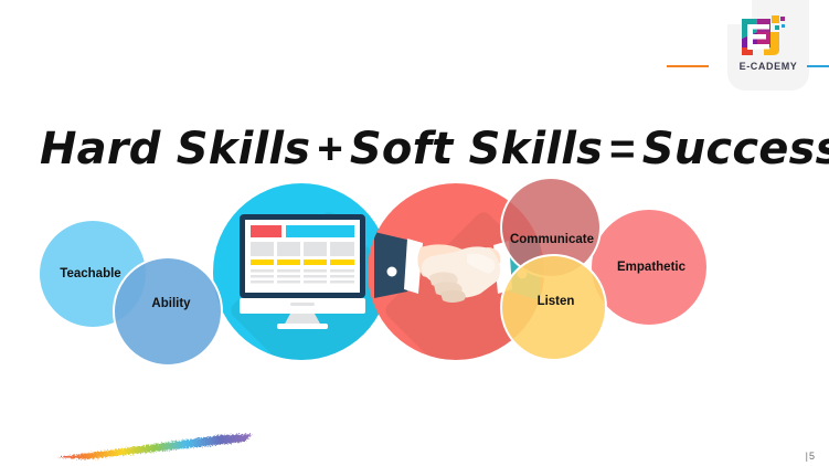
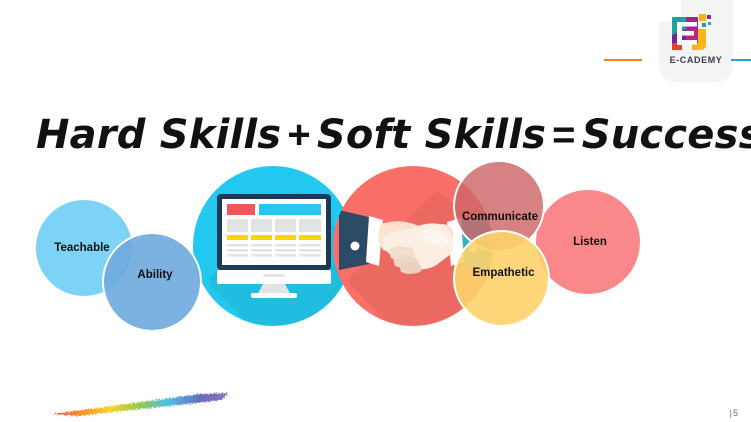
  E-CADEMY
  Hard Skills + Soft Skills = Succes
  Teachable
  Ability
- Empathetic
+ Listen
  Communicate
- Listen
+ Empathetic
  |5
